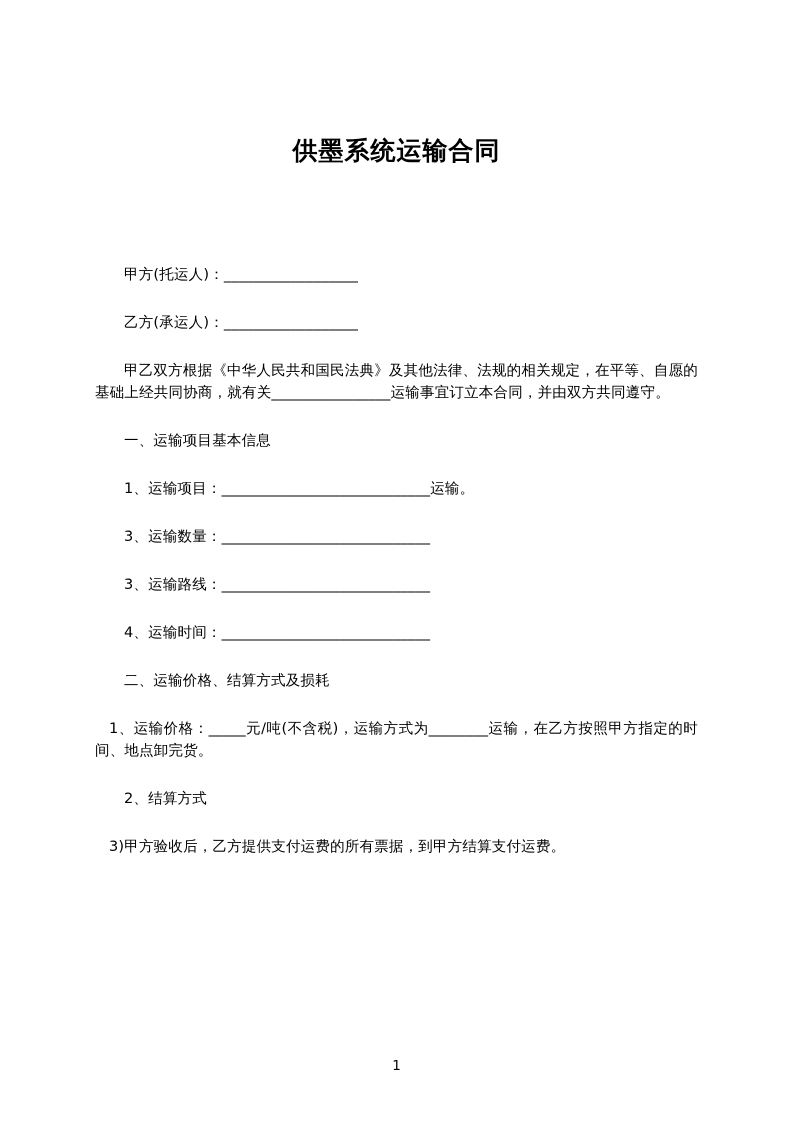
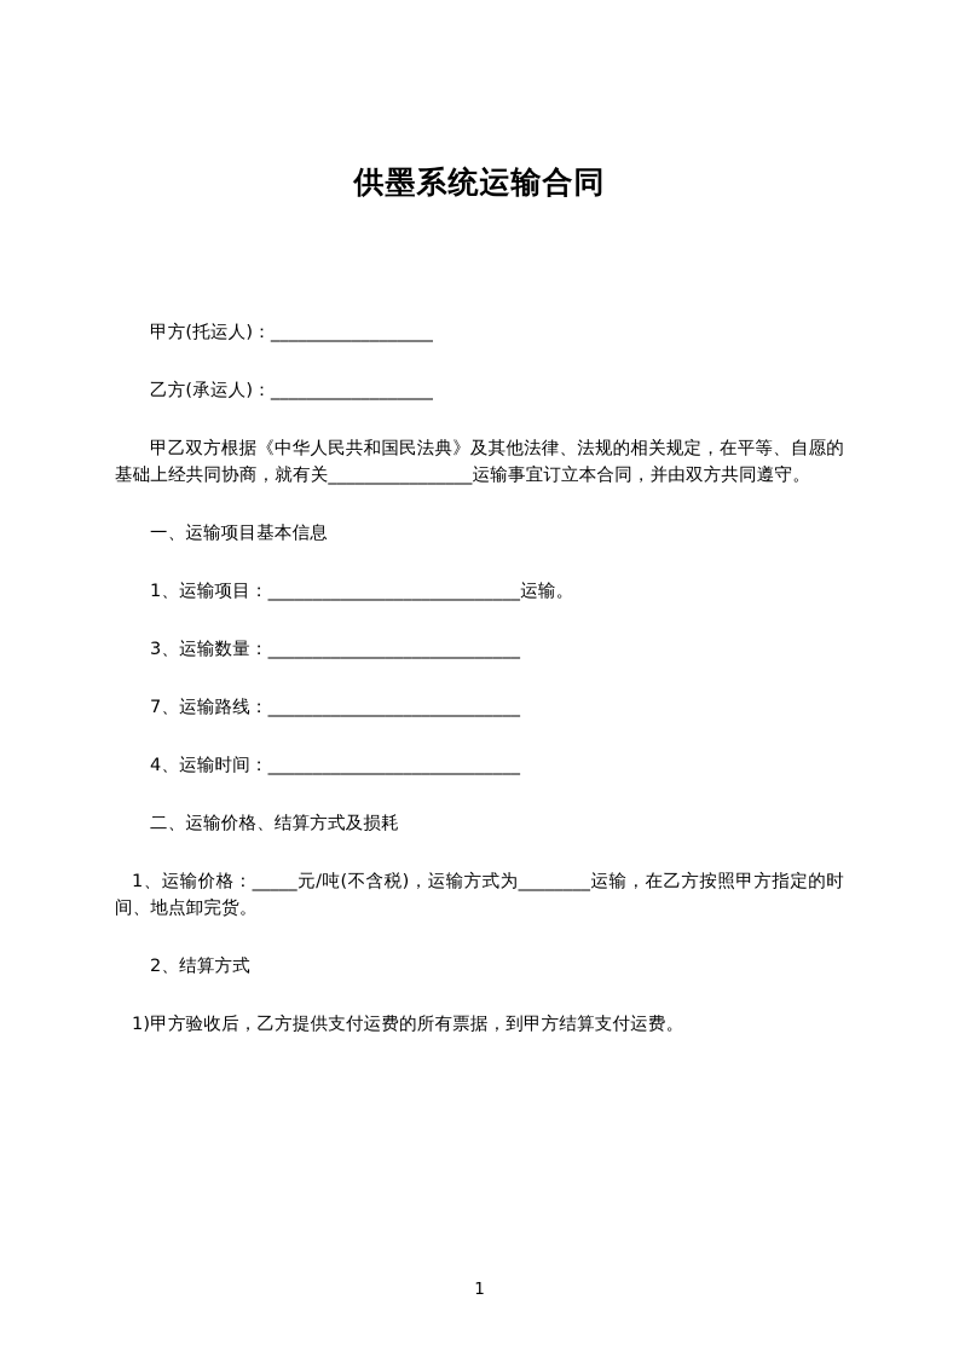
  供墨系统运输合同
  甲方(托运人)：__________________
  乙方(承运人)：__________________
  甲乙双方根据《中华人民共和国民法典》及其他法律、法规的相关规定，在平等、自愿的基础上经共同协商，就有关________________运输事宜订立本合同，并由双方共同遵守。
  一、运输项目基本信息
  1、运输项目：____________________________运输。
  3、运输数量：____________________________
- 3、运输路线：____________________________
+ 7、运输路线：____________________________
  4、运输时间：____________________________
  二、运输价格、结算方式及损耗
  1、运输价格：_____元/吨(不含税)，运输方式为________运输，在乙方按照甲方指定的时间、地点卸完货。
  2、结算方式
- 3)甲方验收后，乙方提供支付运费的所有票据，到甲方结算支付运费。
+ 1)甲方验收后，乙方提供支付运费的所有票据，到甲方结算支付运费。
  1
